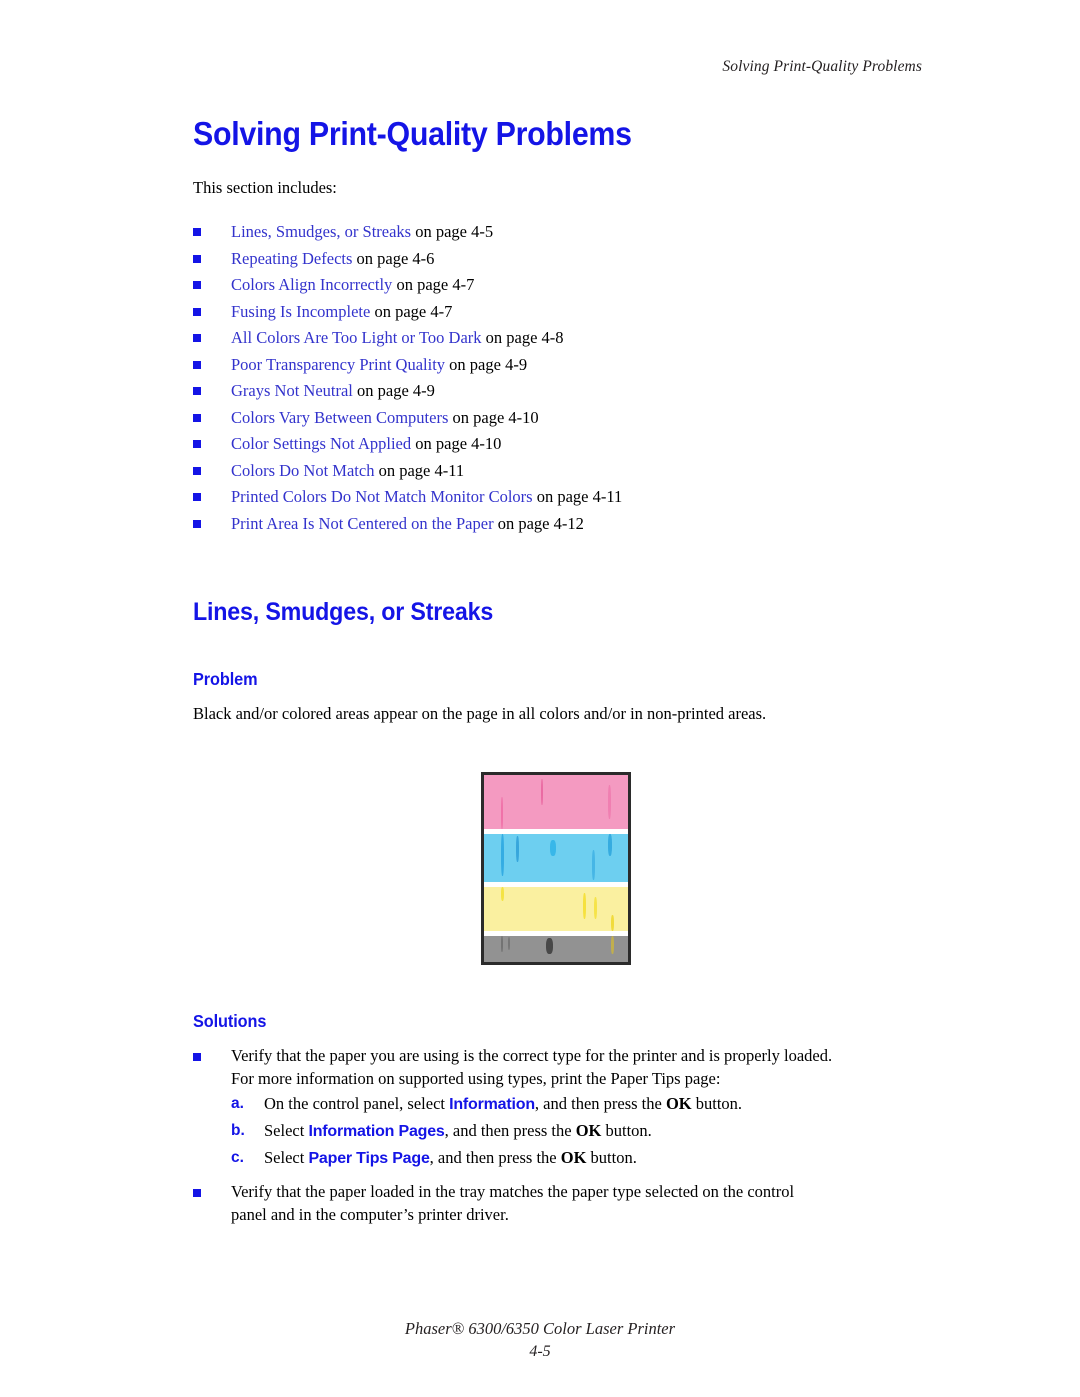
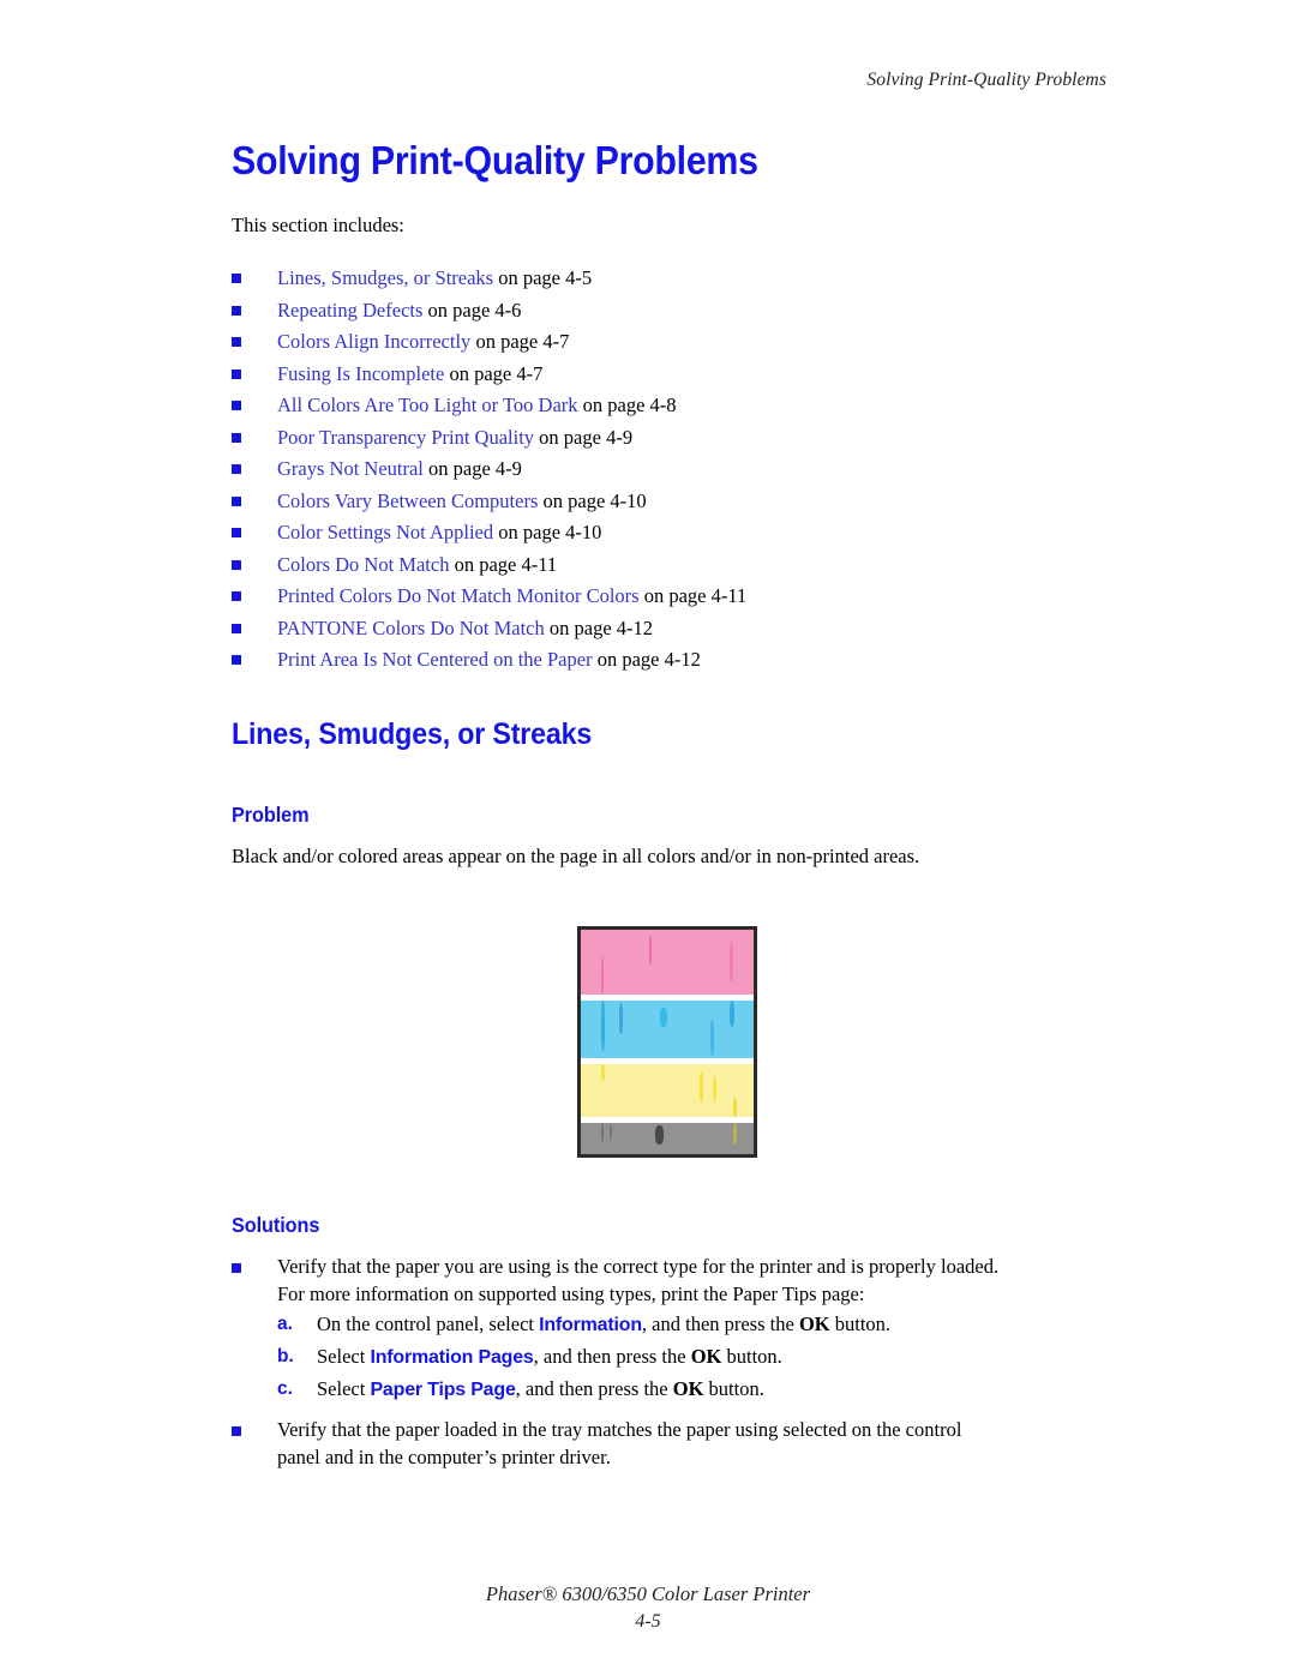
  Solving Print-Quality Problems
  Solving Print-Quality Problems
  This section includes:
  Lines, Smudges, or Streaks on page 4-5
  Repeating Defects on page 4-6
  Colors Align Incorrectly on page 4-7
  Fusing Is Incomplete on page 4-7
  All Colors Are Too Light or Too Dark on page 4-8
  Poor Transparency Print Quality on page 4-9
  Grays Not Neutral on page 4-9
  Colors Vary Between Computers on page 4-10
  Color Settings Not Applied on page 4-10
  Colors Do Not Match on page 4-11
  Printed Colors Do Not Match Monitor Colors on page 4-11
+ PANTONE Colors Do Not Match on page 4-12
  Print Area Is Not Centered on the Paper on page 4-12
  Lines, Smudges, or Streaks
  Problem
  Black and/or colored areas appear on the page in all colors and/or in non-printed areas.
  Solutions
  Verify that the paper you are using is the correct type for the printer and is properly loaded.
  For more information on supported using types, print the Paper Tips page:
  a.
  On the control panel, select Information, and then press the OK button.
  b.
  Select Information Pages, and then press the OK button.
  c.
  Select Paper Tips Page, and then press the OK button.
- Verify that the paper loaded in the tray matches the paper type selected on the control
+ Verify that the paper loaded in the tray matches the paper using selected on the control
  panel and in the computer’s printer driver.
  Phaser® 6300/6350 Color Laser Printer
  4-5
